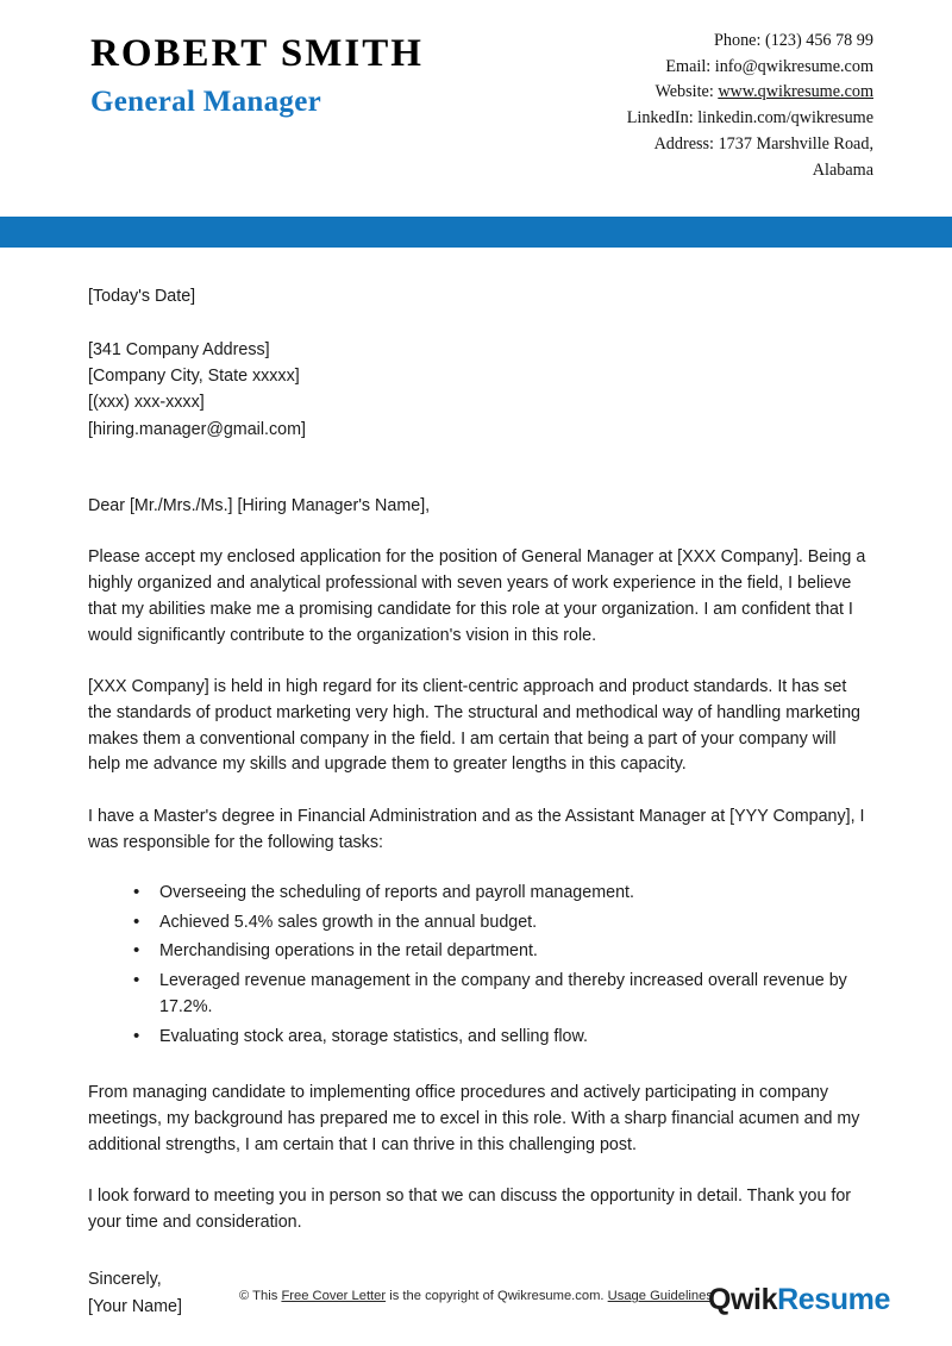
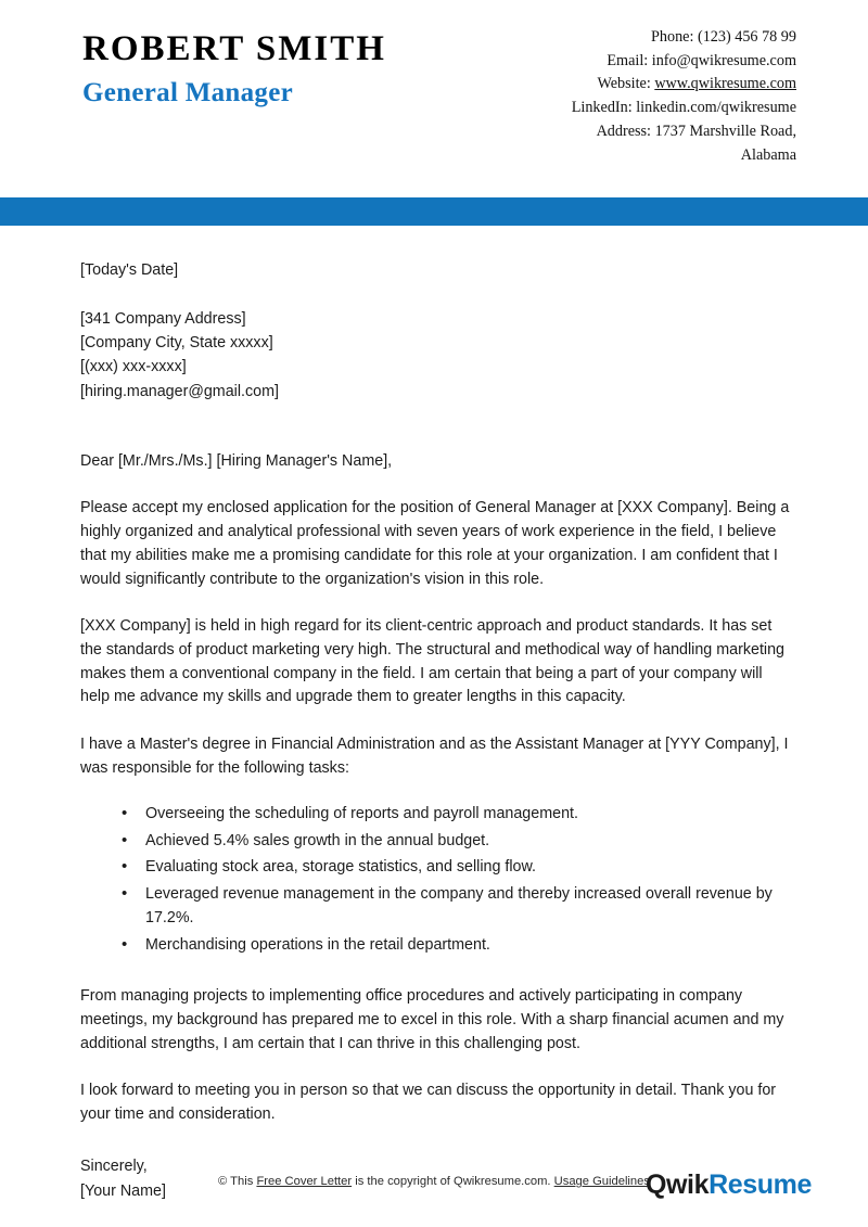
  ROBERT SMITH
  General Manager
  Phone: (123) 456 78 99
  Email: info@qwikresume.com
  Website: www.qwikresume.com
  LinkedIn: linkedin.com/qwikresume
  Address: 1737 Marshville Road,
  Alabama
  [Today's Date]
  [341 Company Address]
  [Company City, State xxxxx]
  [(xxx) xxx-xxxx]
  [hiring.manager@gmail.com]
  Dear [Mr./Mrs./Ms.] [Hiring Manager's Name],
  Please accept my enclosed application for the position of General Manager at [XXX Company]. Being a highly organized and analytical professional with seven years of work experience in the field, I believe that my abilities make me a promising candidate for this role at your organization. I am confident that I would significantly contribute to the organization's vision in this role.
  [XXX Company] is held in high regard for its client-centric approach and product standards. It has set the standards of product marketing very high. The structural and methodical way of handling marketing makes them a conventional company in the field. I am certain that being a part of your company will help me advance my skills and upgrade them to greater lengths in this capacity.
  I have a Master's degree in Financial Administration and as the Assistant Manager at [YYY Company], I was responsible for the following tasks:
  Overseeing the scheduling of reports and payroll management.
  Achieved 5.4% sales growth in the annual budget.
- Merchandising operations in the retail department.
+ Evaluating stock area, storage statistics, and selling flow.
  Leveraged revenue management in the company and thereby increased overall revenue by 17.2%.
- Evaluating stock area, storage statistics, and selling flow.
+ Merchandising operations in the retail department.
- From managing candidate to implementing office procedures and actively participating in company meetings, my background has prepared me to excel in this role. With a sharp financial acumen and my additional strengths, I am certain that I can thrive in this challenging post.
+ From managing projects to implementing office procedures and actively participating in company meetings, my background has prepared me to excel in this role. With a sharp financial acumen and my additional strengths, I am certain that I can thrive in this challenging post.
  I look forward to meeting you in person so that we can discuss the opportunity in detail. Thank you for your time and consideration.
  Sincerely,
  [Your Name]
  © This Free Cover Letter is the copyright of Qwikresume.com. Usage Guidelines
  QwikResume
